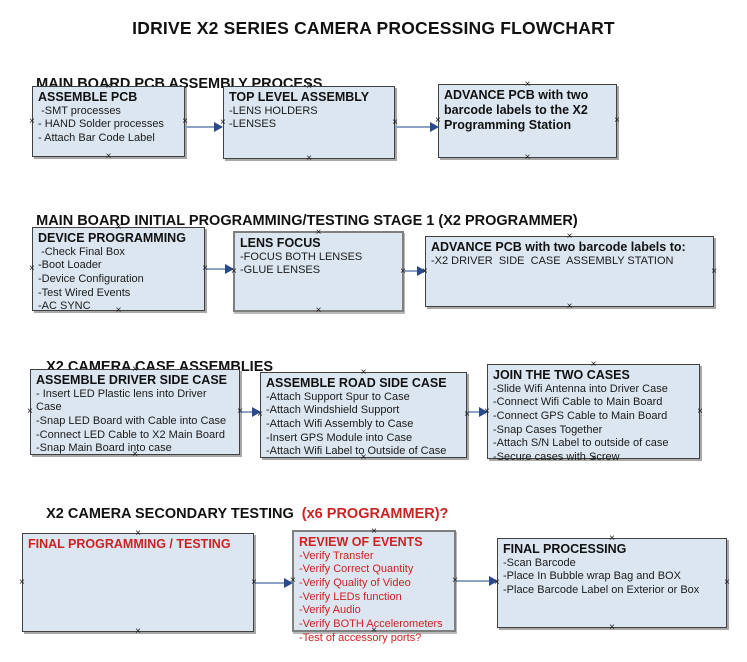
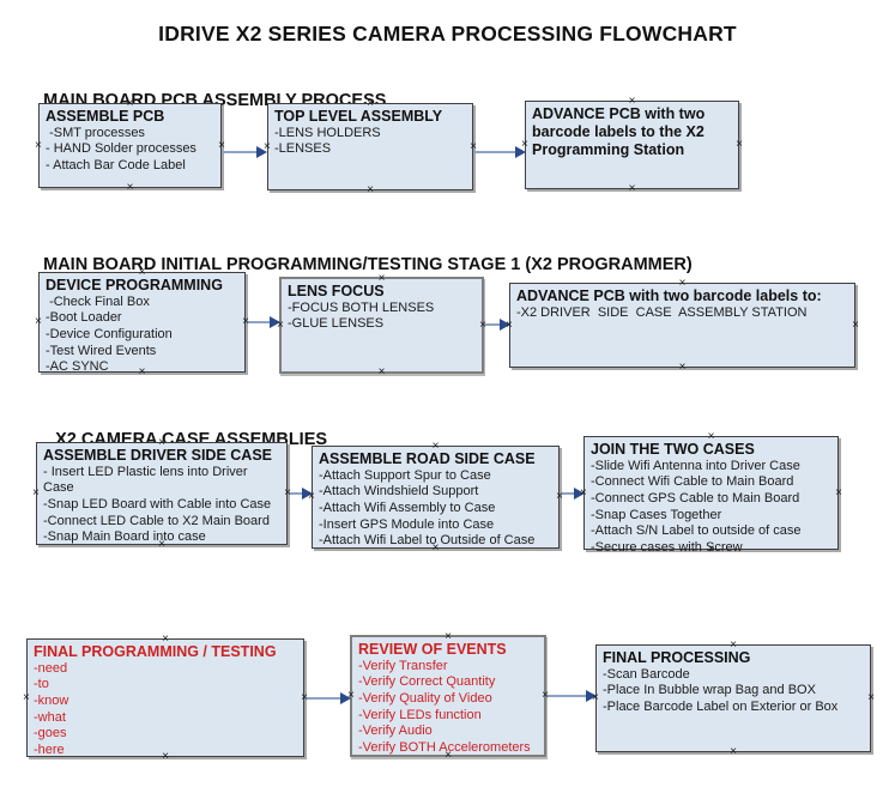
  IDRIVE X2 SERIES CAMERA PROCESSING FLOWCHART
  MAIN BOARD PCB ASSEMBLY PROCESS
  ASSEMBLE PCB
  -SMT processes
  - HAND Solder processes
  - Attach Bar Code Label
  ×
  ×
  ×
  ×
  TOP LEVEL ASSEMBLY
  -LENS HOLDERS
  -LENSES
  ×
  ×
  ×
  ×
  ADVANCE PCB with two barcode labels to the X2 Programming Station
  ×
  ×
  ×
  ×
  MAIN BOARD INITIAL PROGRAMMING/TESTING STAGE 1 (X2 PROGRAMMER)
  DEVICE PROGRAMMING
  -Check Final Box
  -Boot Loader
  -Device Configuration
  -Test Wired Events
  -AC SYNC
  ×
  ×
  ×
  ×
  LENS FOCUS
  -FOCUS BOTH LENSES
  -GLUE LENSES
  ×
  ×
  ×
  ×
  ADVANCE PCB with two barcode labels to:
  -X2 DRIVER SIDE CASE ASSEMBLY STATION
  ×
  ×
  ×
  ×
  X2 CAMERA CASE ASSEMBLIES
  ASSEMBLE DRIVER SIDE CASE
  - Insert LED Plastic lens into Driver Case
  -Snap LED Board with Cable into Case
  -Connect LED Cable to X2 Main Board
  -Snap Main Board into case
  ×
  ×
  ×
  ×
  ASSEMBLE ROAD SIDE CASE
  -Attach Support Spur to Case
  -Attach Windshield Support
  -Attach Wifi Assembly to Case
  -Insert GPS Module into Case
  -Attach Wifi Label to Outside of Case
  ×
  ×
  ×
  ×
  JOIN THE TWO CASES
  -Slide Wifi Antenna into Driver Case
  -Connect Wifi Cable to Main Board
  -Connect GPS Cable to Main Board
  -Snap Cases Together
  -Attach S/N Label to outside of case
  -Secure cases with Screw
  ×
  ×
  ×
  ×
- X2 CAMERA SECONDARY TESTING (x6 PROGRAMMER)?
  FINAL PROGRAMMING / TESTING
+ -need
+ -to
+ -know
+ -what
+ -goes
+ -here
  ×
  ×
  ×
  ×
  REVIEW OF EVENTS
  -Verify Transfer
  -Verify Correct Quantity
  -Verify Quality of Video
  -Verify LEDs function
  -Verify Audio
  -Verify BOTH Accelerometers
- -Test of accessory ports?
  ×
  ×
  ×
  ×
  FINAL PROCESSING
  -Scan Barcode
  -Place In Bubble wrap Bag and BOX
  -Place Barcode Label on Exterior or Box
  ×
  ×
  ×
  ×
